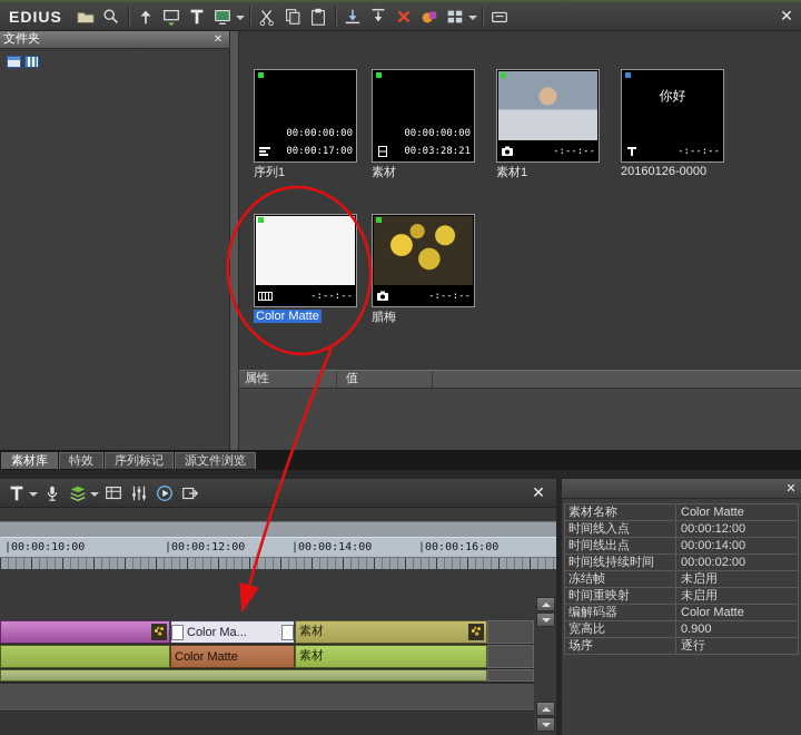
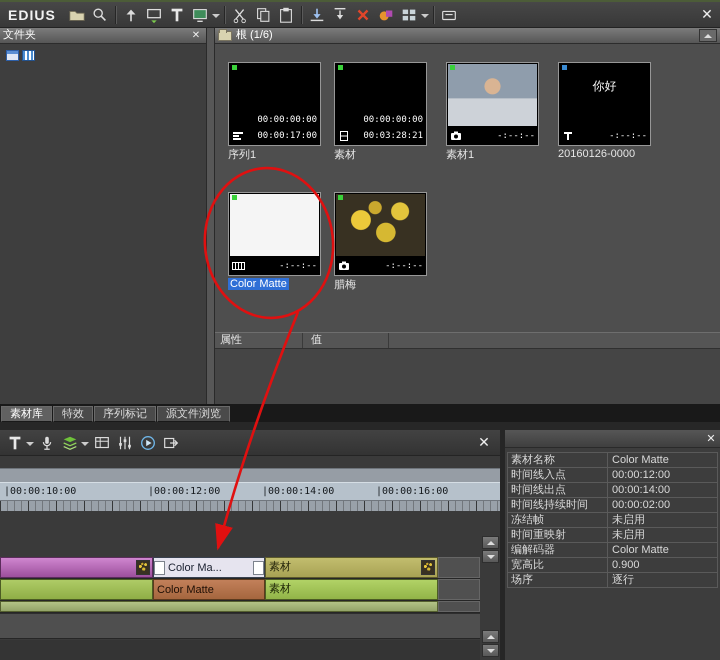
  EDIUS
  ✕
  文件夹
  ✕
+ 根 (1/6)
  00:00:00:00
  00:00:17:00
  序列1
  00:00:00:00
  00:03:28:21
  素材
  -:--:--
  素材1
  你好
  -:--:--
  20160126-0000
  -:--:--
  Color Matte
  -:--:--
  腊梅
  属性
  值
  素材库
  特效
  序列标记
  源文件浏览
  ✕
  |00:00:10:00
  |00:00:12:00
  |00:00:14:00
  |00:00:16:00
  Color Ma...
  素材
  Color Matte
  素材
  ✕
  素材名称
  Color Matte
  时间线入点
  00:00:12:00
  时间线出点
  00:00:14:00
  时间线持续时间
  00:00:02:00
  冻结帧
  未启用
  时间重映射
  未启用
  编解码器
  Color Matte
  宽高比
  0.900
  场序
  逐行
